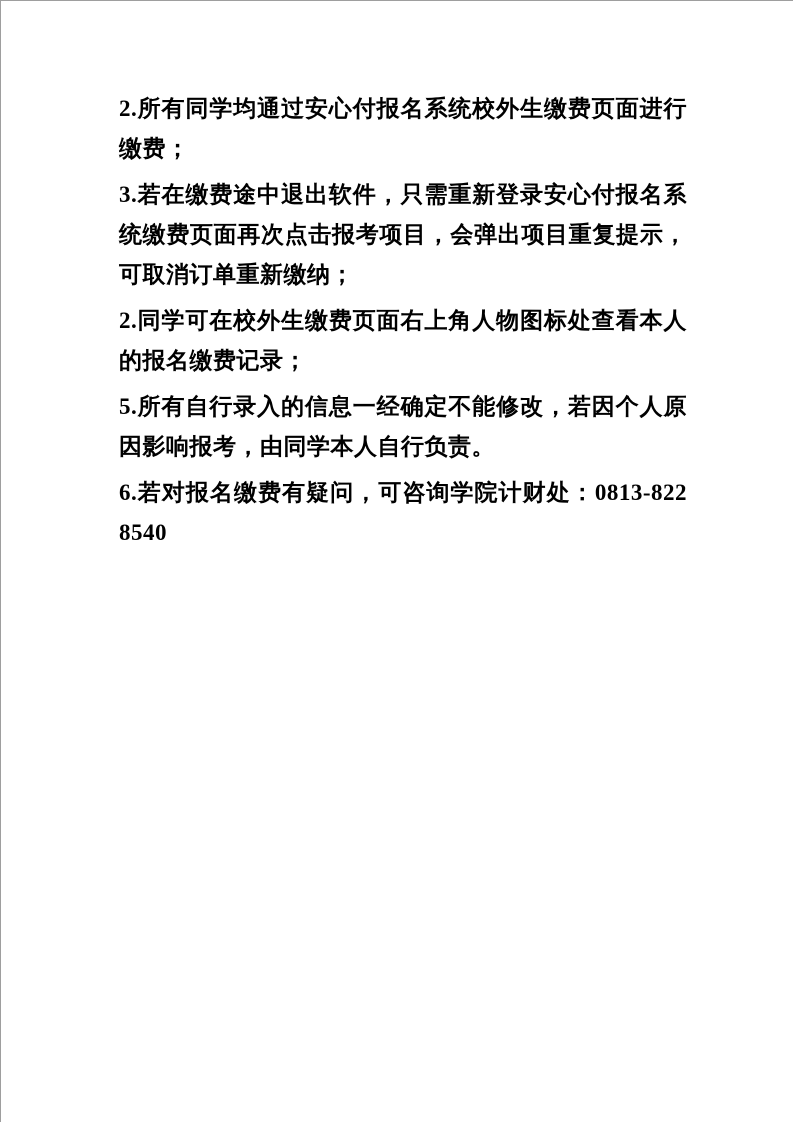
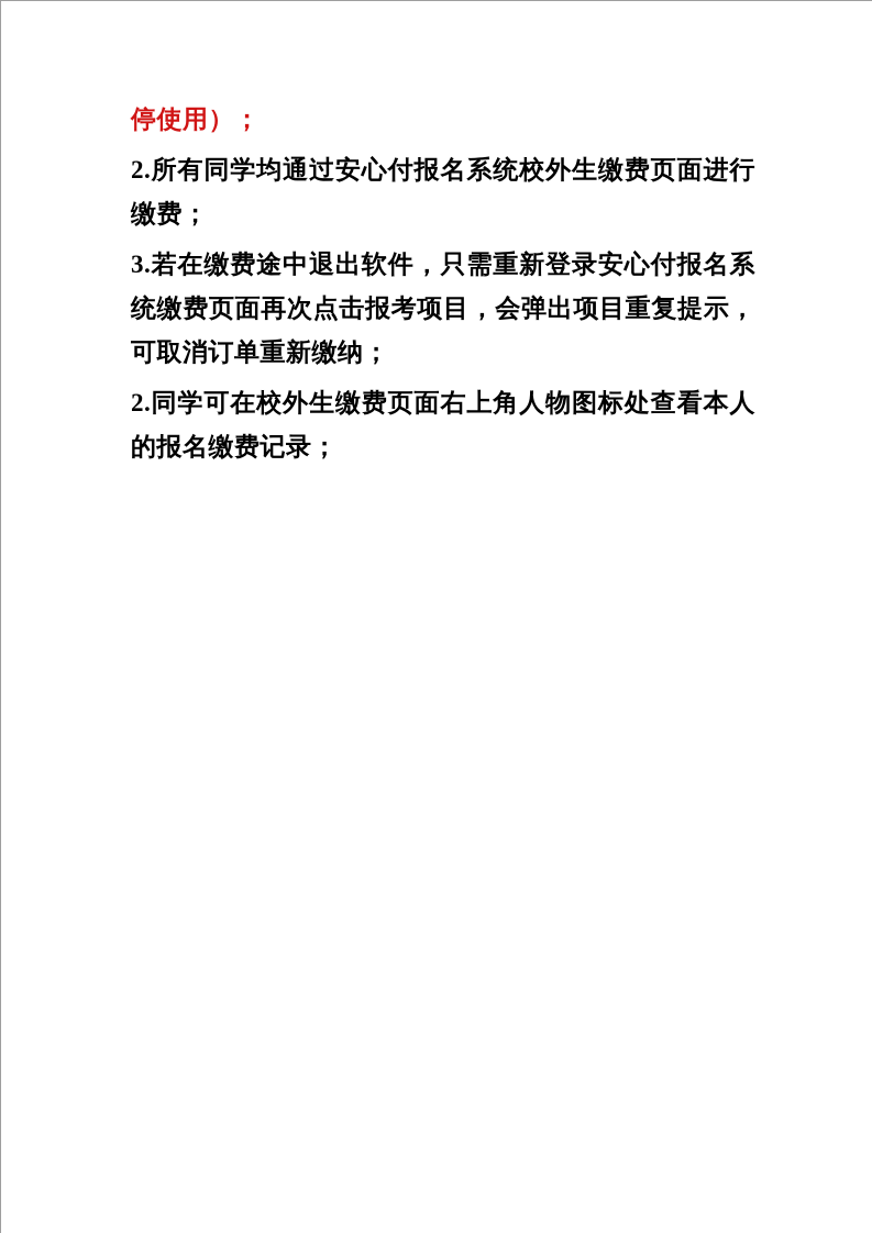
+ 停使用）；
  2.所有同学均通过安心付报名系统校外生缴费页面进行缴费；
  3.若在缴费途中退出软件，只需重新登录安心付报名系统缴费页面再次点击报考项目，会弹出项目重复提示，可取消订单重新缴纳；
  2.同学可在校外生缴费页面右上角人物图标处查看本人的报名缴费记录；
- 5.所有自行录入的信息一经确定不能修改，若因个人原因影响报考，由同学本人自行负责。
- 6.若对报名缴费有疑问，可咨询学院计财处：0813-8228540
